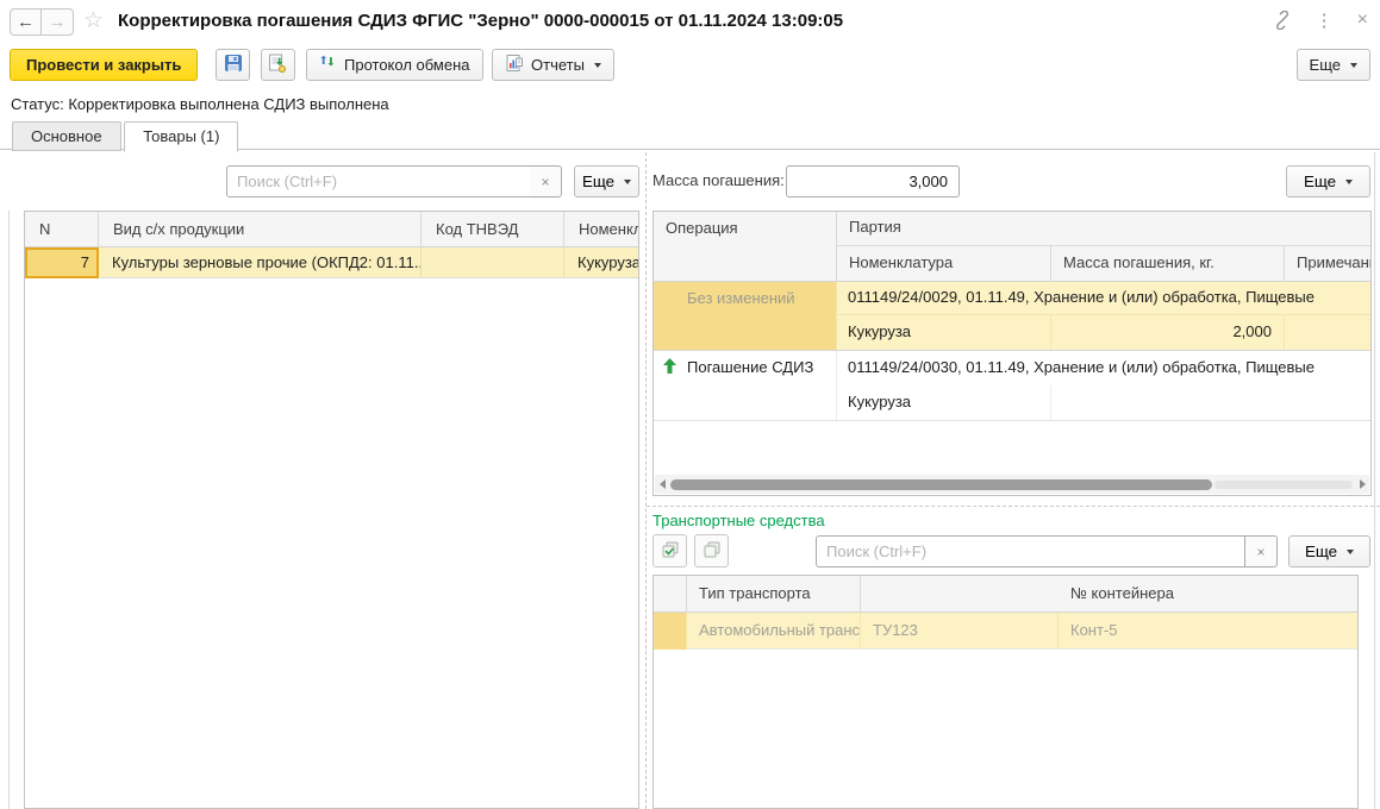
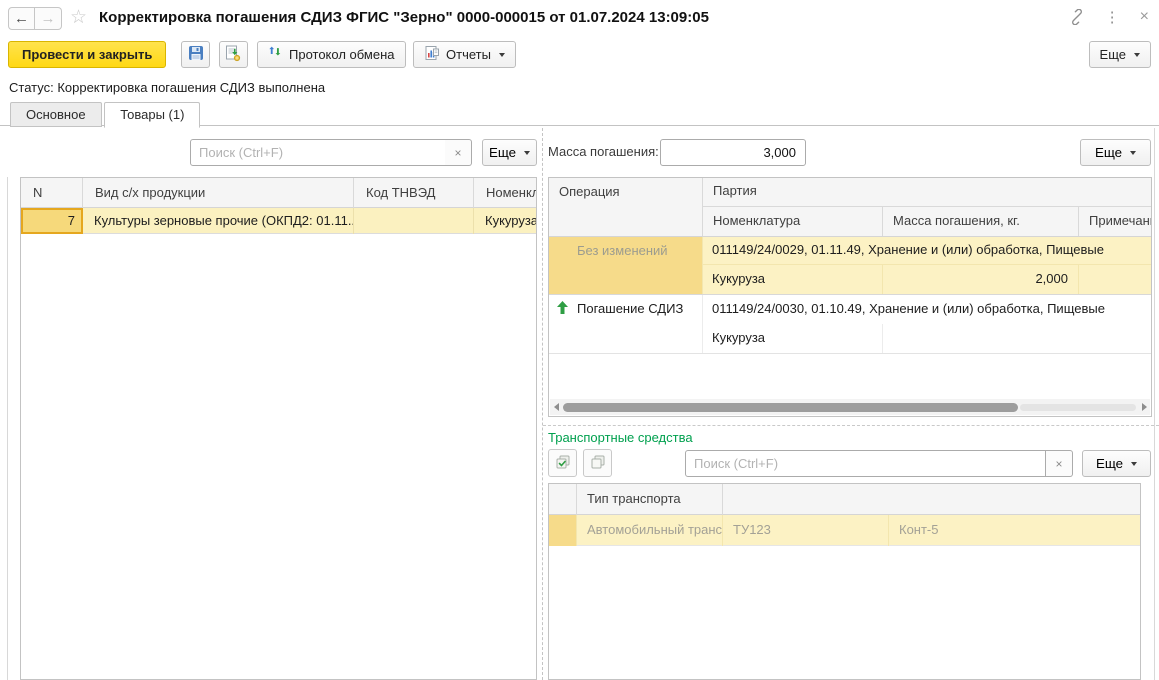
  ←
  →
  ☆
- Корректировка погашения СДИЗ ФГИС "Зерно" 0000-000015 от 01.11.2024 13:09:05
+ Корректировка погашения СДИЗ ФГИС "Зерно" 0000-000015 от 01.07.2024 13:09:05
  ⋮
  ×
  Провести и закрыть
  Протокол обмена
  Отчеты
  Еще
- Статус: Корректировка выполнена СДИЗ выполнена
+ Статус: Корректировка погашения СДИЗ выполнена
  Основное Товары (1)
  Поиск (Ctrl+F)
  ×
  Еще
  N
  Вид с/х продукции
  Код ТНВЭД
  7
  Культуры зерновые прочие (ОКПД2: 01.11..
  Кукуруза
  Масса погашения:
  3,000
  Еще
  Операция
  Партия
  Номенклатура
  Масса погашения, кг.
  Примечан
  Без изменений
  011149/24/0029, 01.11.49, Хранение и (или) обработка, Пищевые
  Кукуруза
  2,000
  Погашение СДИЗ
- 011149/24/0030, 01.11.49, Хранение и (или) обработка, Пищевые
+ 011149/24/0030, 01.10.49, Хранение и (или) обработка, Пищевые
  Кукуруза
  Транспортные средства
  Поиск (Ctrl+F)
  ×
  Еще
  Тип транспорта
- № контейнера
  Автомобильный транс
  ТУ123
  Конт-5
